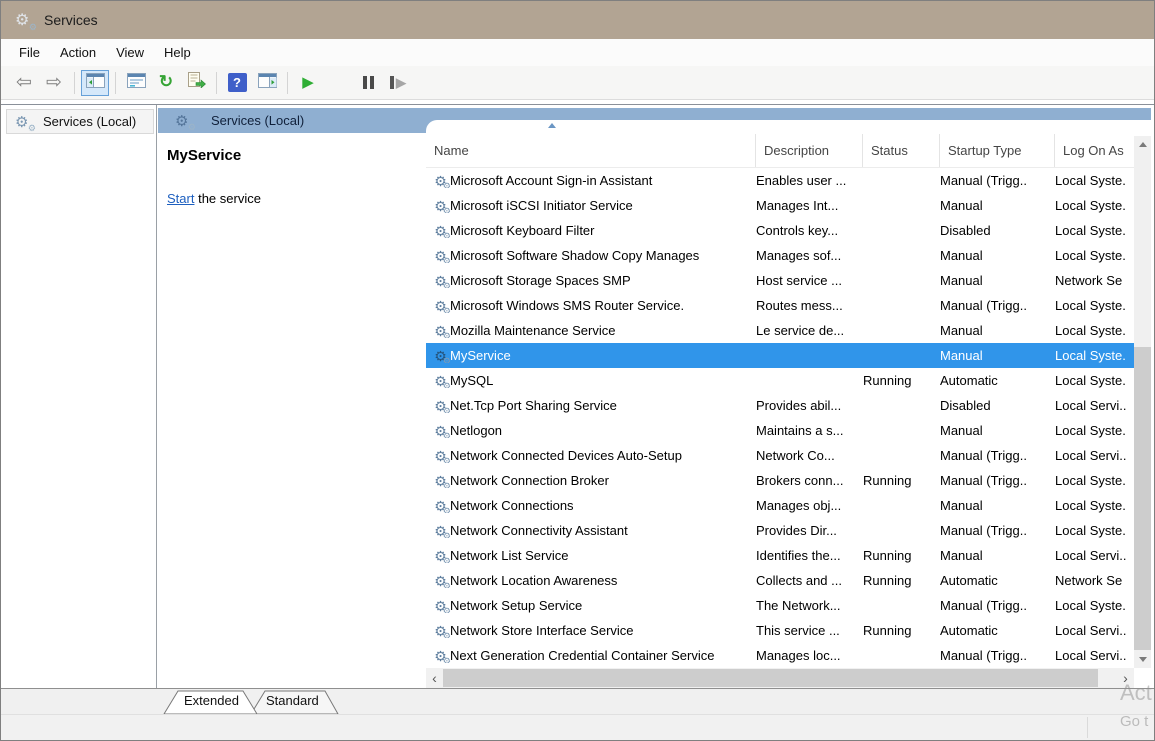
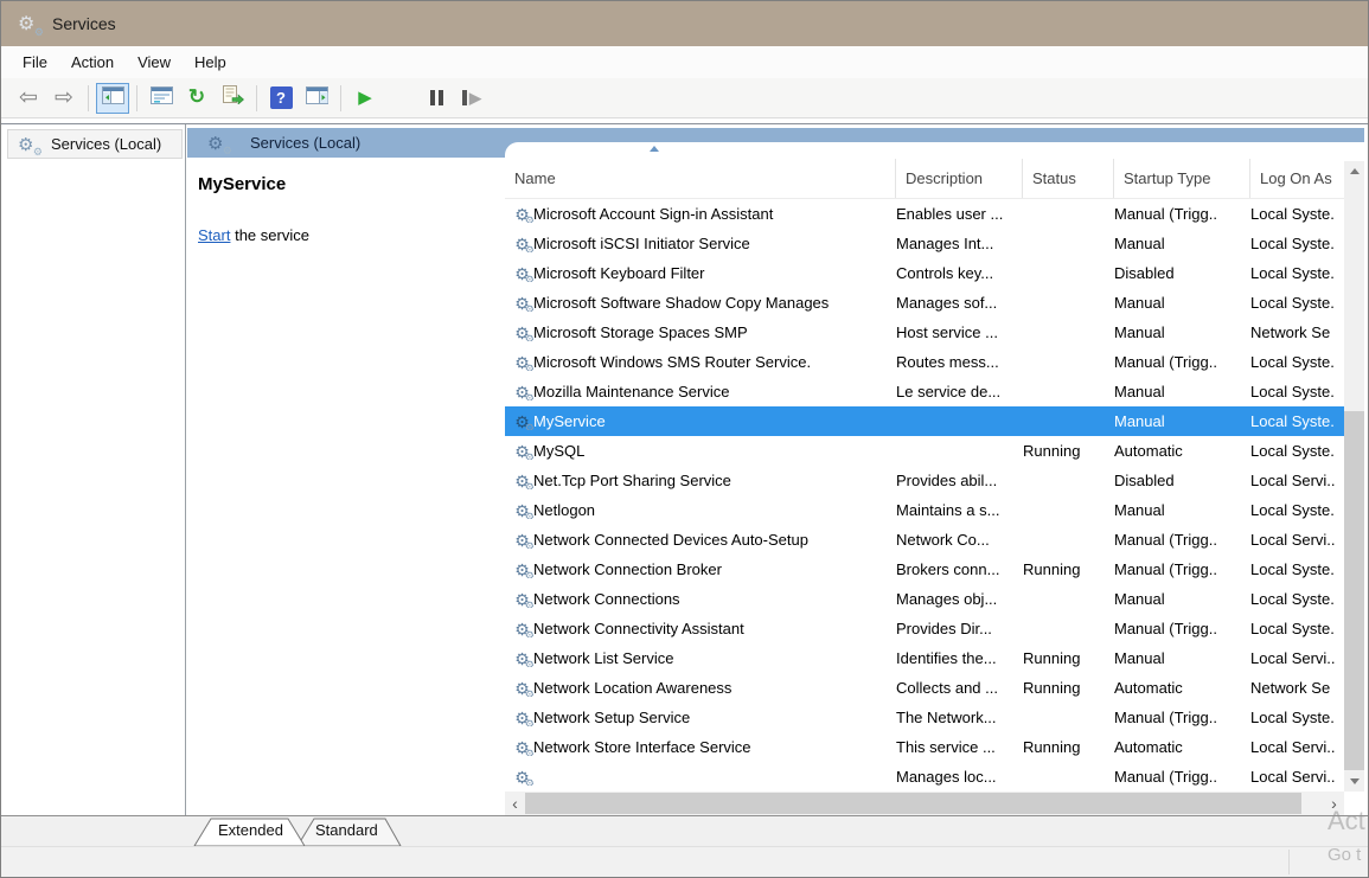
  ⚙
  ⚙
  Services
  File
  Action
  View
  Help
  ⇦
  ⇨
  ↻
  ?
  ▶
  ▶
  ⚙
  ⚙
  Services (Local)
  ⚙
  Services (Local)
  MyService
  Start the service
  Name
  Description
  Status
  Startup Type
  Log On As
  ⚙
  ⚙
  Microsoft Account Sign-in Assistant
  Enables user ...
  Manual (Trigg..
  Local Syste.
  ⚙
  ⚙
  Microsoft iSCSI Initiator Service
  Manages Int...
  Manual
  Local Syste.
  ⚙
  ⚙
  Microsoft Keyboard Filter
  Controls key...
  Disabled
  Local Syste.
  ⚙
  ⚙
  Microsoft Software Shadow Copy Manages
  Manages sof...
  Manual
  Local Syste.
  ⚙
  ⚙
  Microsoft Storage Spaces SMP
  Host service ...
  Manual
  Network Se
  ⚙
  ⚙
  Microsoft Windows SMS Router Service.
  Routes mess...
  Manual (Trigg..
  Local Syste.
  ⚙
  ⚙
  Mozilla Maintenance Service
  Le service de...
  Manual
  Local Syste.
  ⚙
  ⚙
  MyService
  Manual
  Local Syste.
  ⚙
  ⚙
  MySQL
  Running
  Automatic
  Local Syste.
  ⚙
  ⚙
  Net.Tcp Port Sharing Service
  Provides abil...
  Disabled
  Local Servi..
  ⚙
  ⚙
  Netlogon
  Maintains a s...
  Manual
  Local Syste.
  ⚙
  ⚙
  Network Connected Devices Auto-Setup
  Network Co...
  Manual (Trigg..
  Local Servi..
  ⚙
  ⚙
  Network Connection Broker
  Brokers conn...
  Running
  Manual (Trigg..
  Local Syste.
  ⚙
  ⚙
  Network Connections
  Manages obj...
  Manual
  Local Syste.
  ⚙
  ⚙
  Network Connectivity Assistant
  Provides Dir...
  Manual (Trigg..
  Local Syste.
  ⚙
  ⚙
  Network List Service
  Identifies the...
  Running
  Manual
  Local Servi..
  ⚙
  ⚙
  Network Location Awareness
  Collects and ...
  Running
  Automatic
  Network Se
  ⚙
  ⚙
  Network Setup Service
  The Network...
  Manual (Trigg..
  Local Syste.
  ⚙
  ⚙
  Network Store Interface Service
  This service ...
  Running
  Automatic
  Local Servi..
  ⚙
  ⚙
- Next Generation Credential Container Service
  Manages loc...
  Manual (Trigg..
  Local Servi..
  ‹
  ›
  Extended
  Standard
  Act
  Go t
